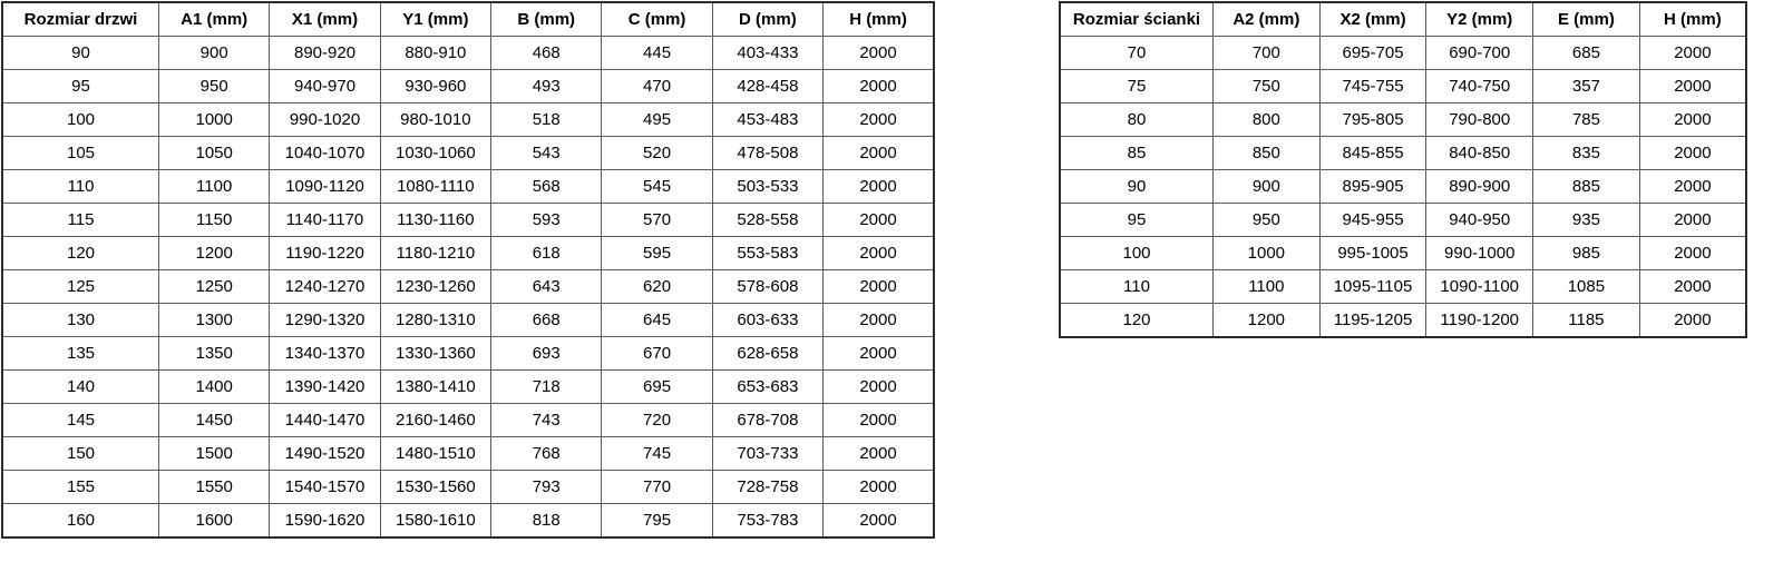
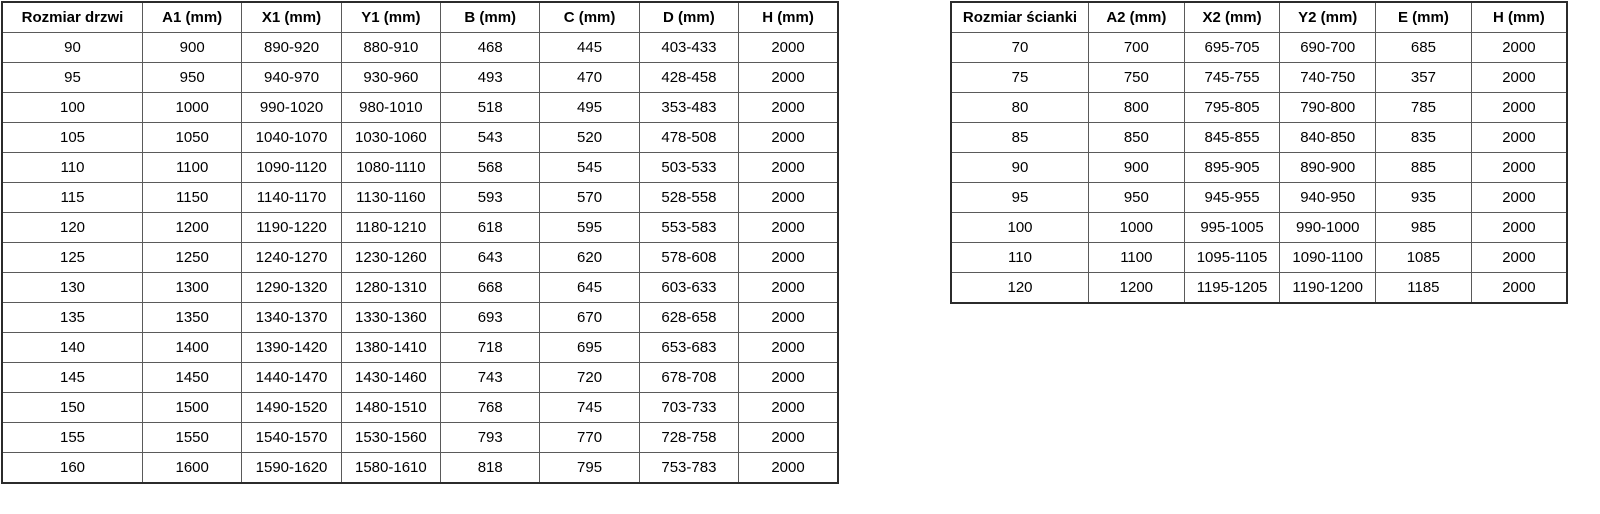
  Rozmiar drzwi	A1 (mm)	X1 (mm)	Y1 (mm)	B (mm)	C (mm)	D (mm)	H (mm)
  90	900	890-920	880-910	468	445	403-433	2000
  95	950	940-970	930-960	493	470	428-458	2000
- 100	1000	990-1020	980-1010	518	495	453-483	2000
+ 100	1000	990-1020	980-1010	518	495	353-483	2000
  105	1050	1040-1070	1030-1060	543	520	478-508	2000
  110	1100	1090-1120	1080-1110	568	545	503-533	2000
  115	1150	1140-1170	1130-1160	593	570	528-558	2000
  120	1200	1190-1220	1180-1210	618	595	553-583	2000
  125	1250	1240-1270	1230-1260	643	620	578-608	2000
  130	1300	1290-1320	1280-1310	668	645	603-633	2000
  135	1350	1340-1370	1330-1360	693	670	628-658	2000
  140	1400	1390-1420	1380-1410	718	695	653-683	2000
- 145	1450	1440-1470	2160-1460	743	720	678-708	2000
+ 145	1450	1440-1470	1430-1460	743	720	678-708	2000
  150	1500	1490-1520	1480-1510	768	745	703-733	2000
  155	1550	1540-1570	1530-1560	793	770	728-758	2000
  160	1600	1590-1620	1580-1610	818	795	753-783	2000
  Rozmiar ścianki	A2 (mm)	X2 (mm)	Y2 (mm)	E (mm)	H (mm)
  70	700	695-705	690-700	685	2000
  75	750	745-755	740-750	357	2000
  80	800	795-805	790-800	785	2000
  85	850	845-855	840-850	835	2000
  90	900	895-905	890-900	885	2000
  95	950	945-955	940-950	935	2000
  100	1000	995-1005	990-1000	985	2000
  110	1100	1095-1105	1090-1100	1085	2000
  120	1200	1195-1205	1190-1200	1185	2000
